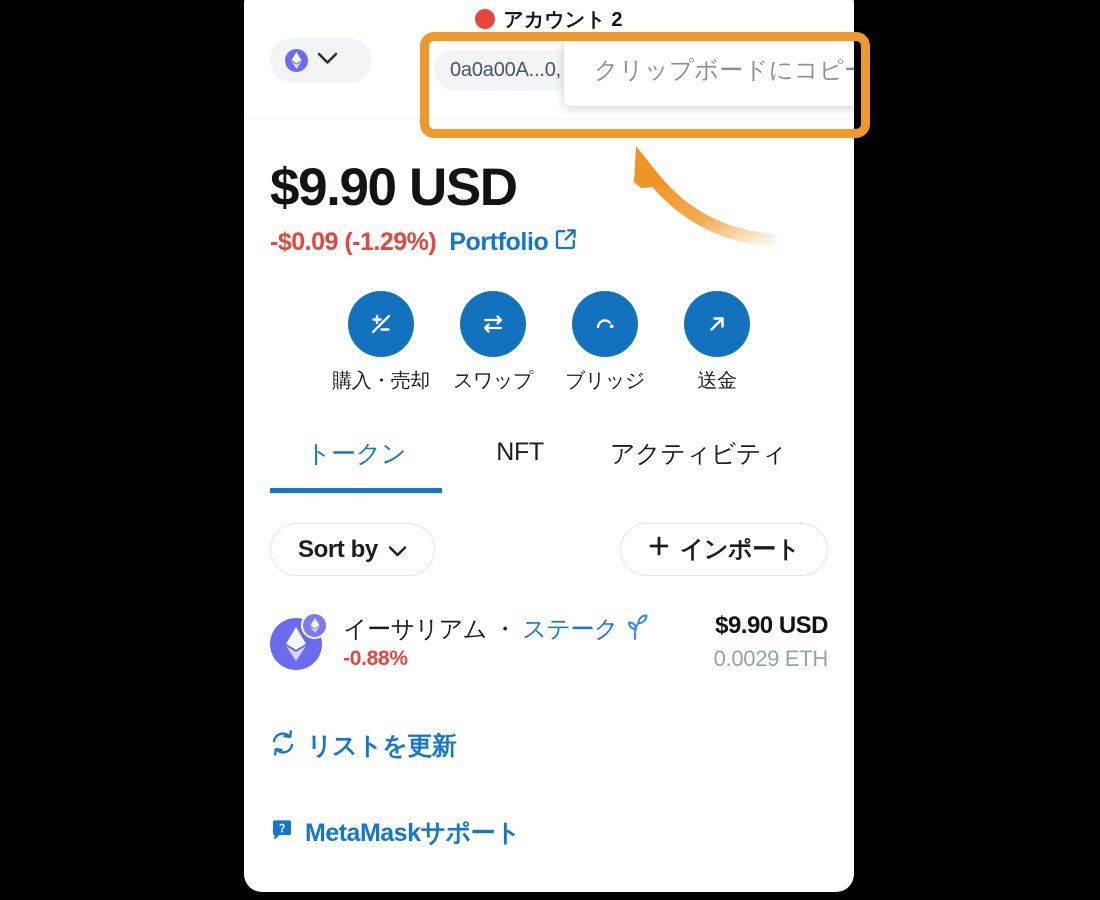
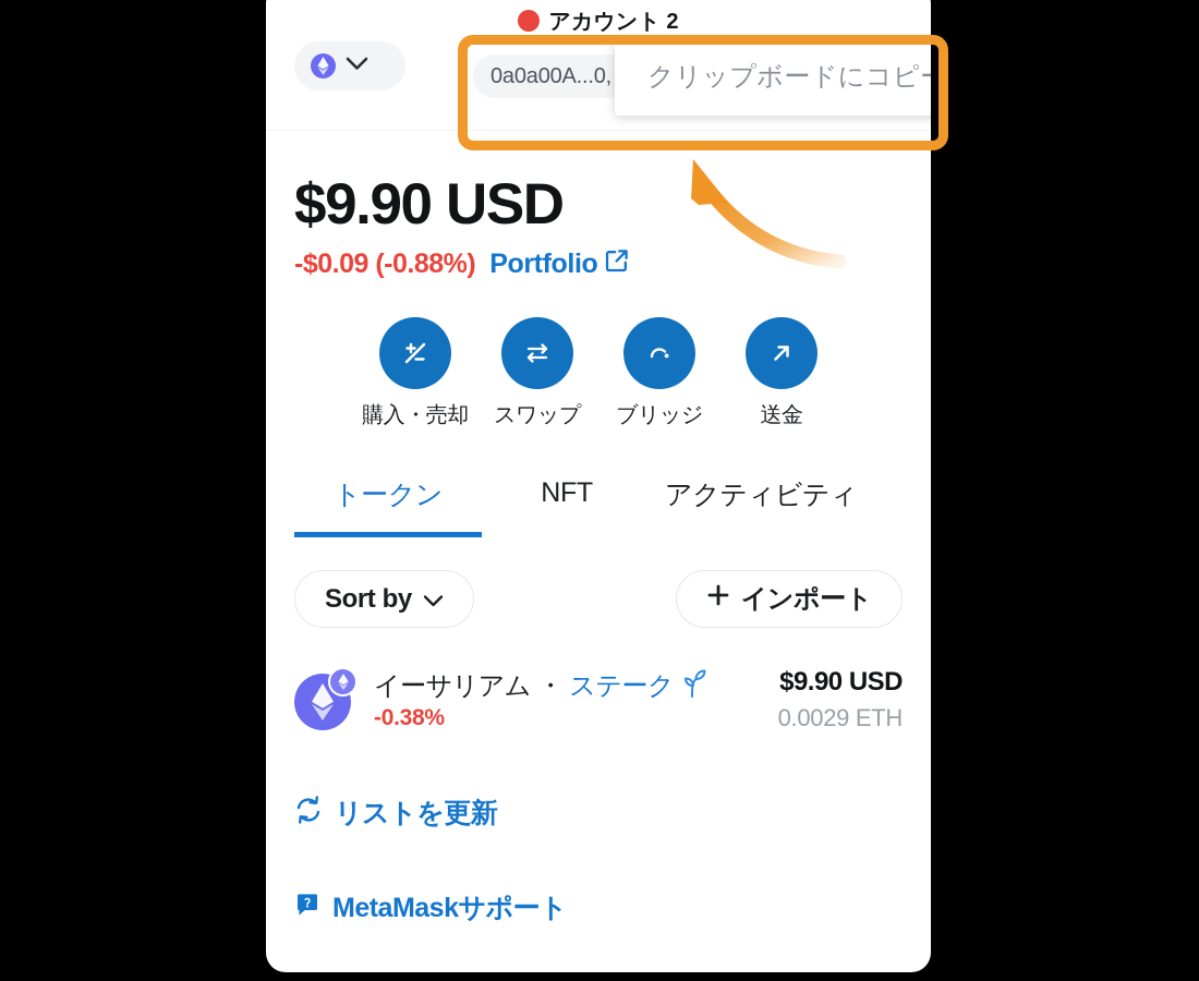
  アカウント 2
  0a0a00A...0,
  クリップボードにコピ
  $9.90 USD
- -$0.09 (-1.29%)
+ -$0.09 (-0.88%)
  Portfolio
  購入・売却
  スワップ
  ブリッジ
  送金
  トークン
  NFT
  アクティビティ
  Sort by
  インポート
  イーサリアム
  ・
  ステーク
- -0.88%
+ -0.38%
  $9.90 USD
  0.0029 ETH
  リストを更新
  MetaMaskサポート
